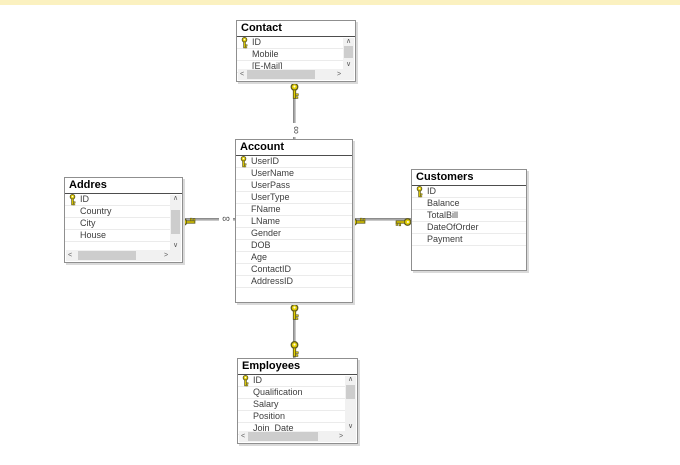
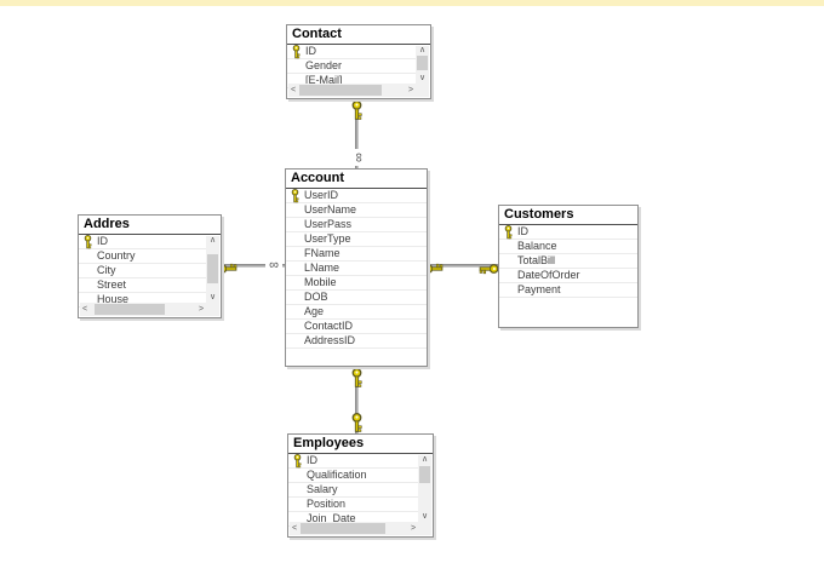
  ∞
  Contact
  ID
- Mobile
+ Gender
  [E-Mail]
  Addres
  ID
  Country
  City
+ Street
  House
  Account
  UserID
  UserName
  UserPass
  UserType
  FName
  LName
- Gender
+ Mobile
  DOB
  Age
  ContactID
  AddressID
  Customers
  ID
  Balance
  TotalBill
  DateOfOrder
  Payment
  Employees
  ID
  Qualification
  Salary
  Position
  Join_Date
